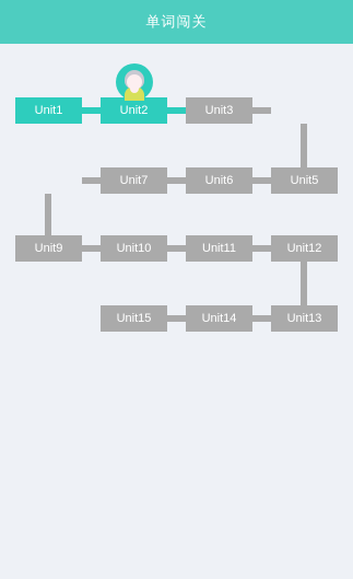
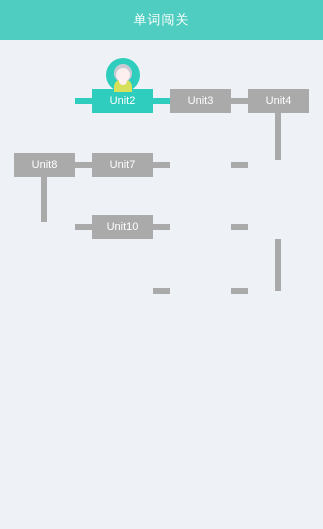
  单词闯关
- Unit1
  Unit2
  Unit3
+ Unit4
+ Unit8
  Unit7
- Unit6
- Unit5
- Unit9
  Unit10
- Unit11
- Unit12
- Unit15
- Unit14
- Unit13
